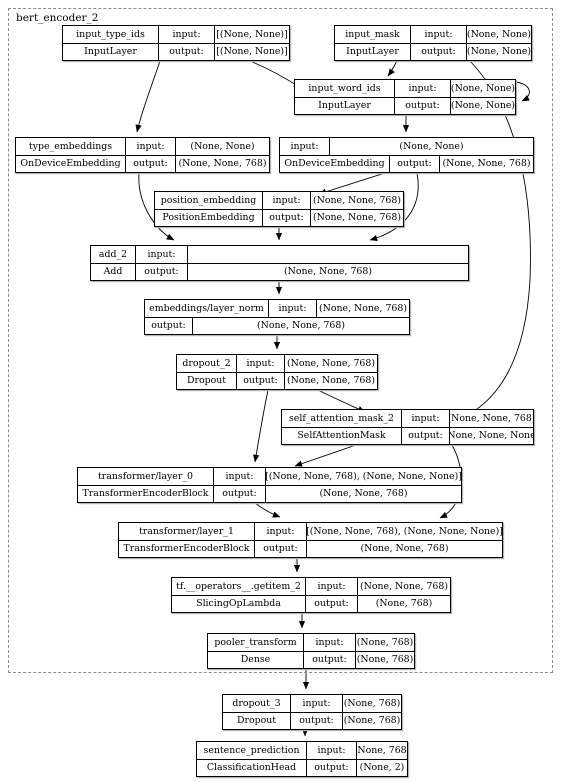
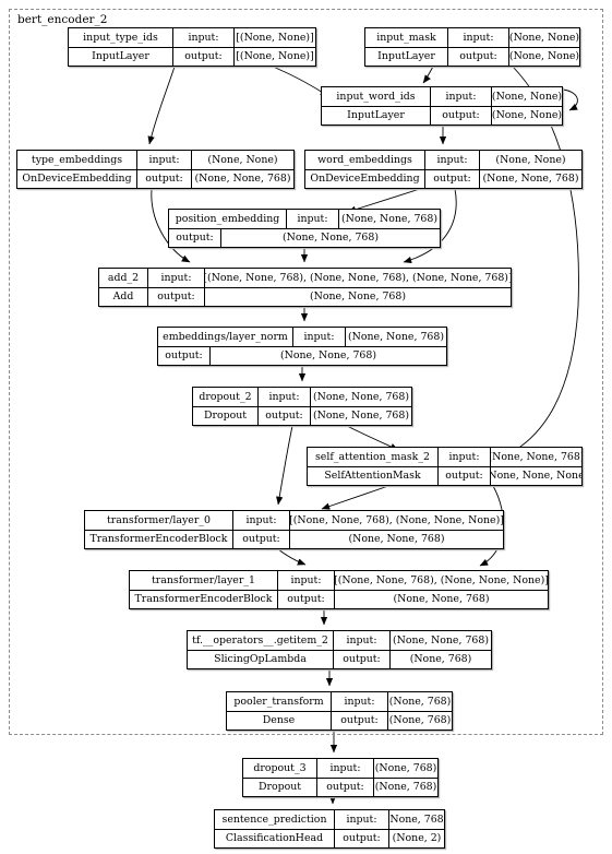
  bert_encoder_2
  input_type_ids
  input:
  [(None, None)]
  InputLayer
  output:
  [(None, None)]
  input_mask
  input:
  (None, None)
  InputLayer
  output:
  (None, None)
  input_word_ids
  input:
  (None, None)
  InputLayer
  output:
  (None, None)
  type_embeddings
  input:
  (None, None)
  OnDeviceEmbedding
  output:
  (None, None, 768)
+ word_embeddings
  input:
  (None, None)
  OnDeviceEmbedding
  output:
  (None, None, 768)
  position_embedding
  input:
  (None, None, 768)
- PositionEmbedding
  output:
  (None, None, 768)
  add_2
  input:
+ [(None, None, 768), (None, None, 768), (None, None, 768)]
  Add
  output:
  (None, None, 768)
  embeddings/layer_norm
  input:
  (None, None, 768)
  output:
  (None, None, 768)
  dropout_2
  input:
  (None, None, 768)
  Dropout
  output:
  (None, None, 768)
  self_attention_mask_2
  input:
  (None, None, 768
  SelfAttentionMask
  output:
  None, None, None
  transformer/layer_0
  input:
  [(None, None, 768), (None, None, None)]
  TransformerEncoderBlock
  output:
  (None, None, 768)
  transformer/layer_1
  input:
  [(None, None, 768), (None, None, None)]
  TransformerEncoderBlock
  output:
  (None, None, 768)
  tf.__operators__.getitem_2
  input:
  (None, None, 768)
  SlicingOpLambda
  output:
  (None, 768)
  pooler_transform
  input:
  (None, 768)
  Dense
  output:
  (None, 768)
  dropout_3
  input:
  (None, 768)
  Dropout
  output:
  (None, 768)
  sentence_prediction
  input:
  None, 768
  ClassificationHead
  output:
  (None, 2)
